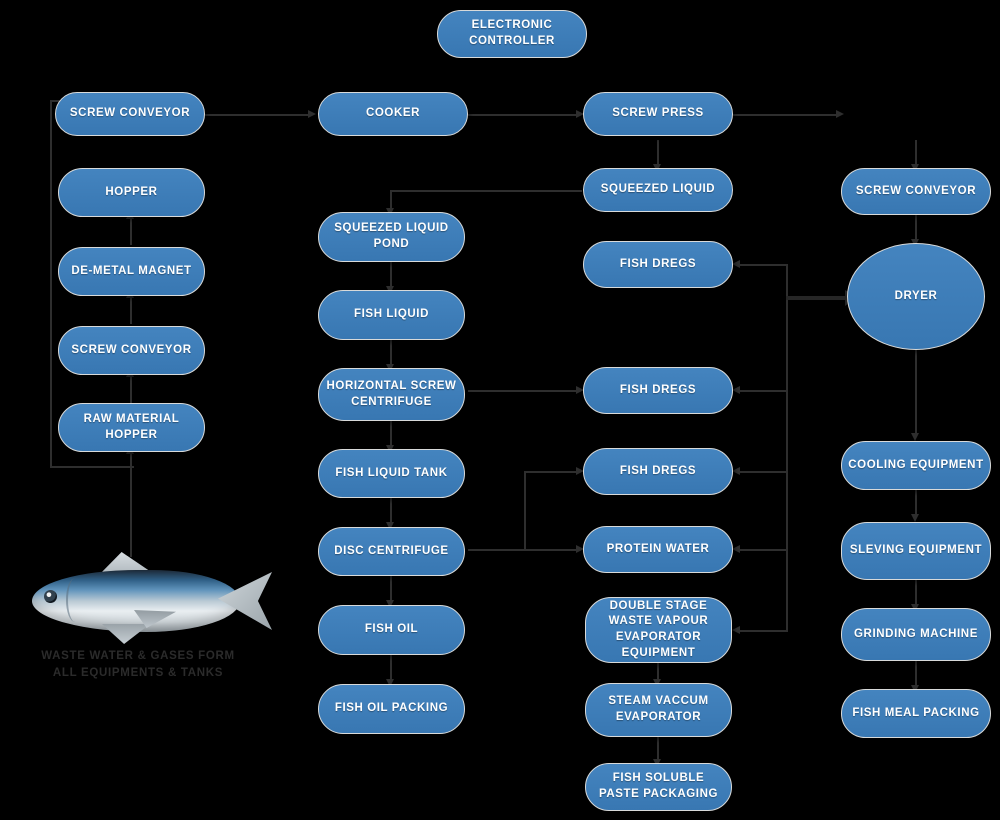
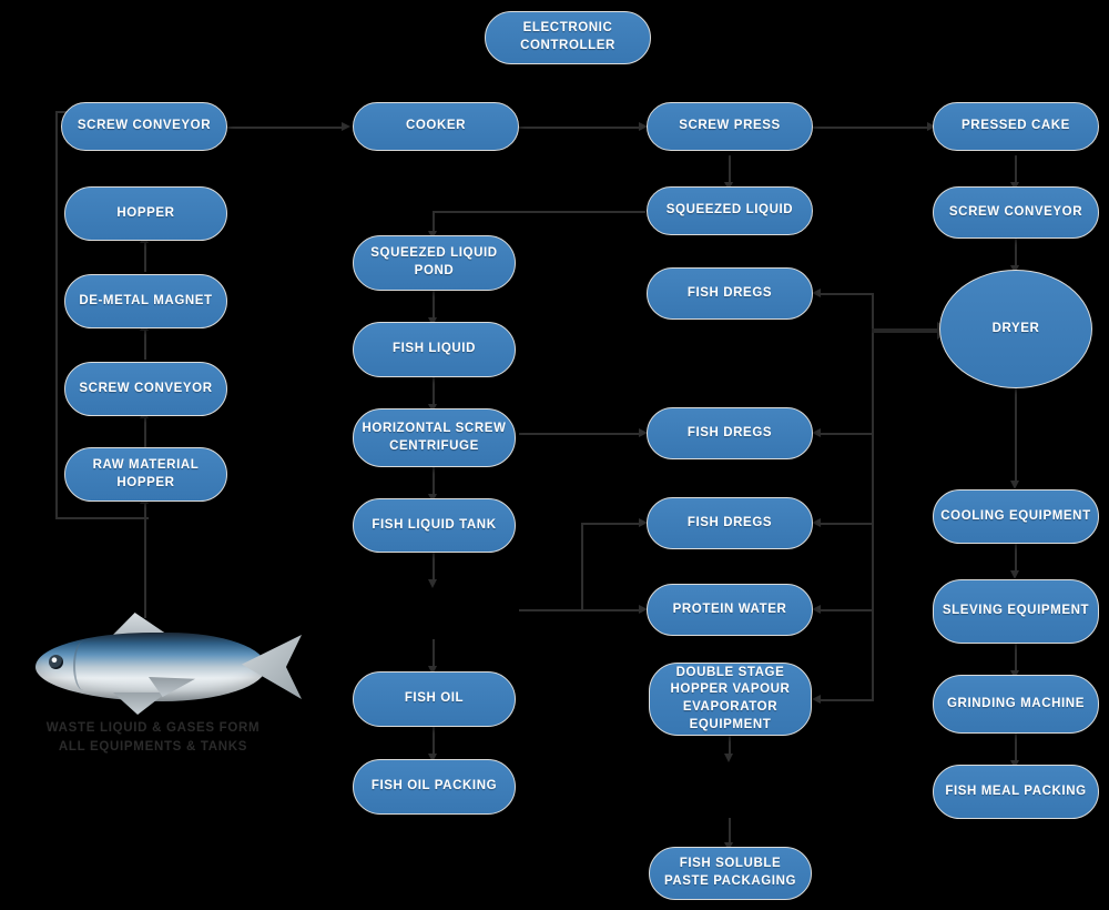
  ELECTRONIC CONTROLLER
  SCREW CONVEYOR
  COOKER
  SCREW PRESS
+ PRESSED CAKE
  HOPPER
  SQUEEZED LIQUID
  SCREW CONVEYOR
  DE-METAL MAGNET
  SQUEEZED LIQUID POND
  FISH DREGS
  DRYER
  SCREW CONVEYOR
  FISH LIQUID
  RAW MATERIAL HOPPER
  HORIZONTAL SCREW CENTRIFUGE
  FISH DREGS
  FISH LIQUID TANK
  FISH DREGS
  COOLING EQUIPMENT
- DISC CENTRIFUGE
  PROTEIN WATER
  SLEVING EQUIPMENT
  FISH OIL
- DOUBLE STAGE WASTE VAPOUR EVAPORATOR EQUIPMENT
+ DOUBLE STAGE HOPPER VAPOUR EVAPORATOR EQUIPMENT
  GRINDING MACHINE
  FISH OIL PACKING
- STEAM VACCUM EVAPORATOR
  FISH MEAL PACKING
  FISH SOLUBLE PASTE PACKAGING
- WASTE WATER & GASES FORM ALL EQUIPMENTS & TANKS
+ WASTE LIQUID & GASES FORM ALL EQUIPMENTS & TANKS
